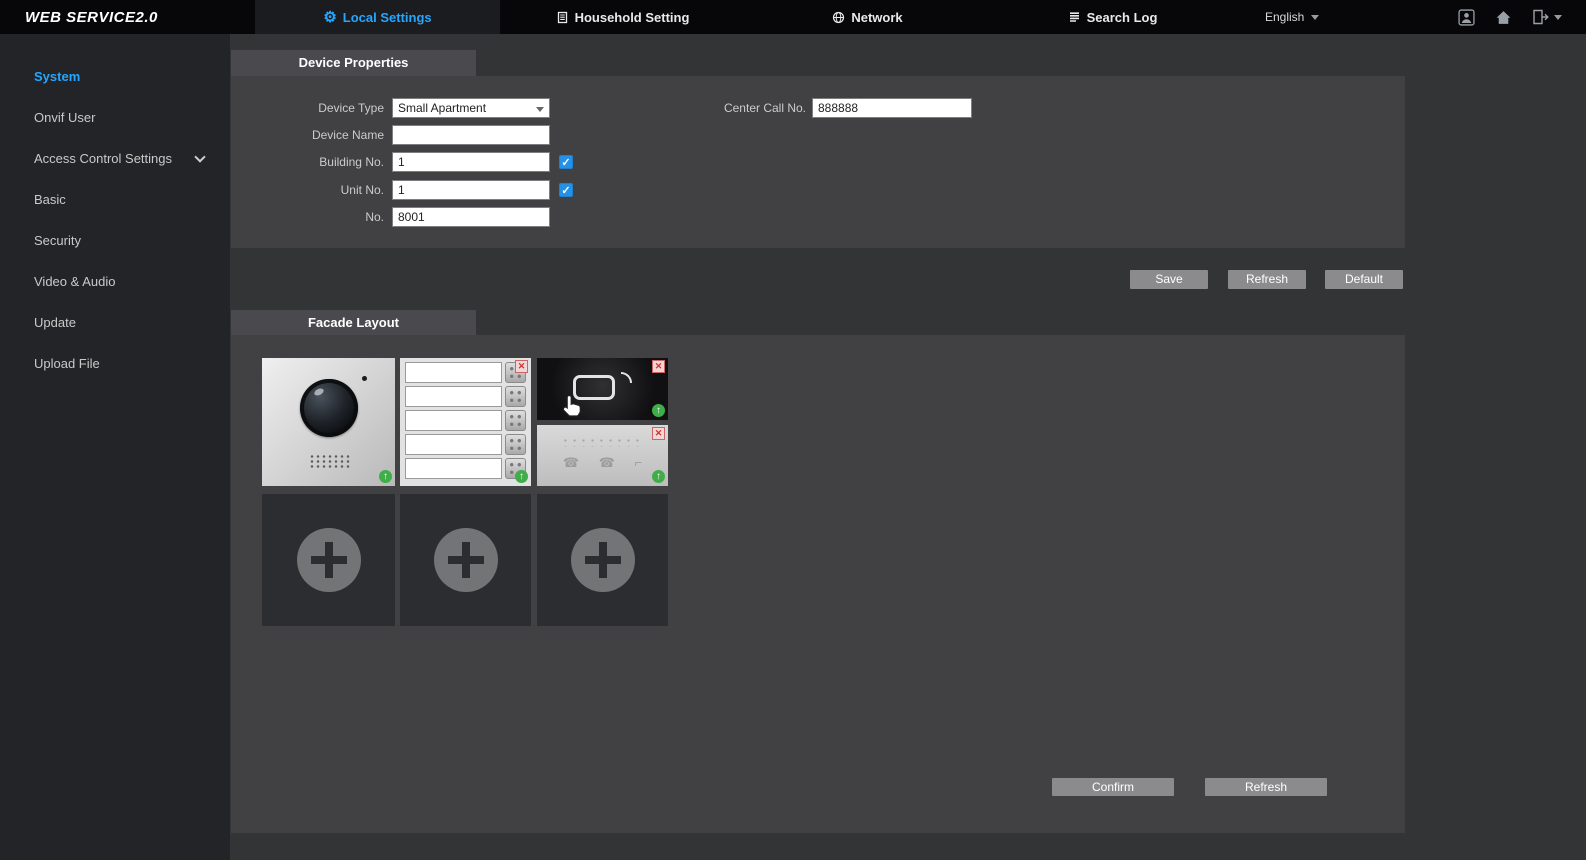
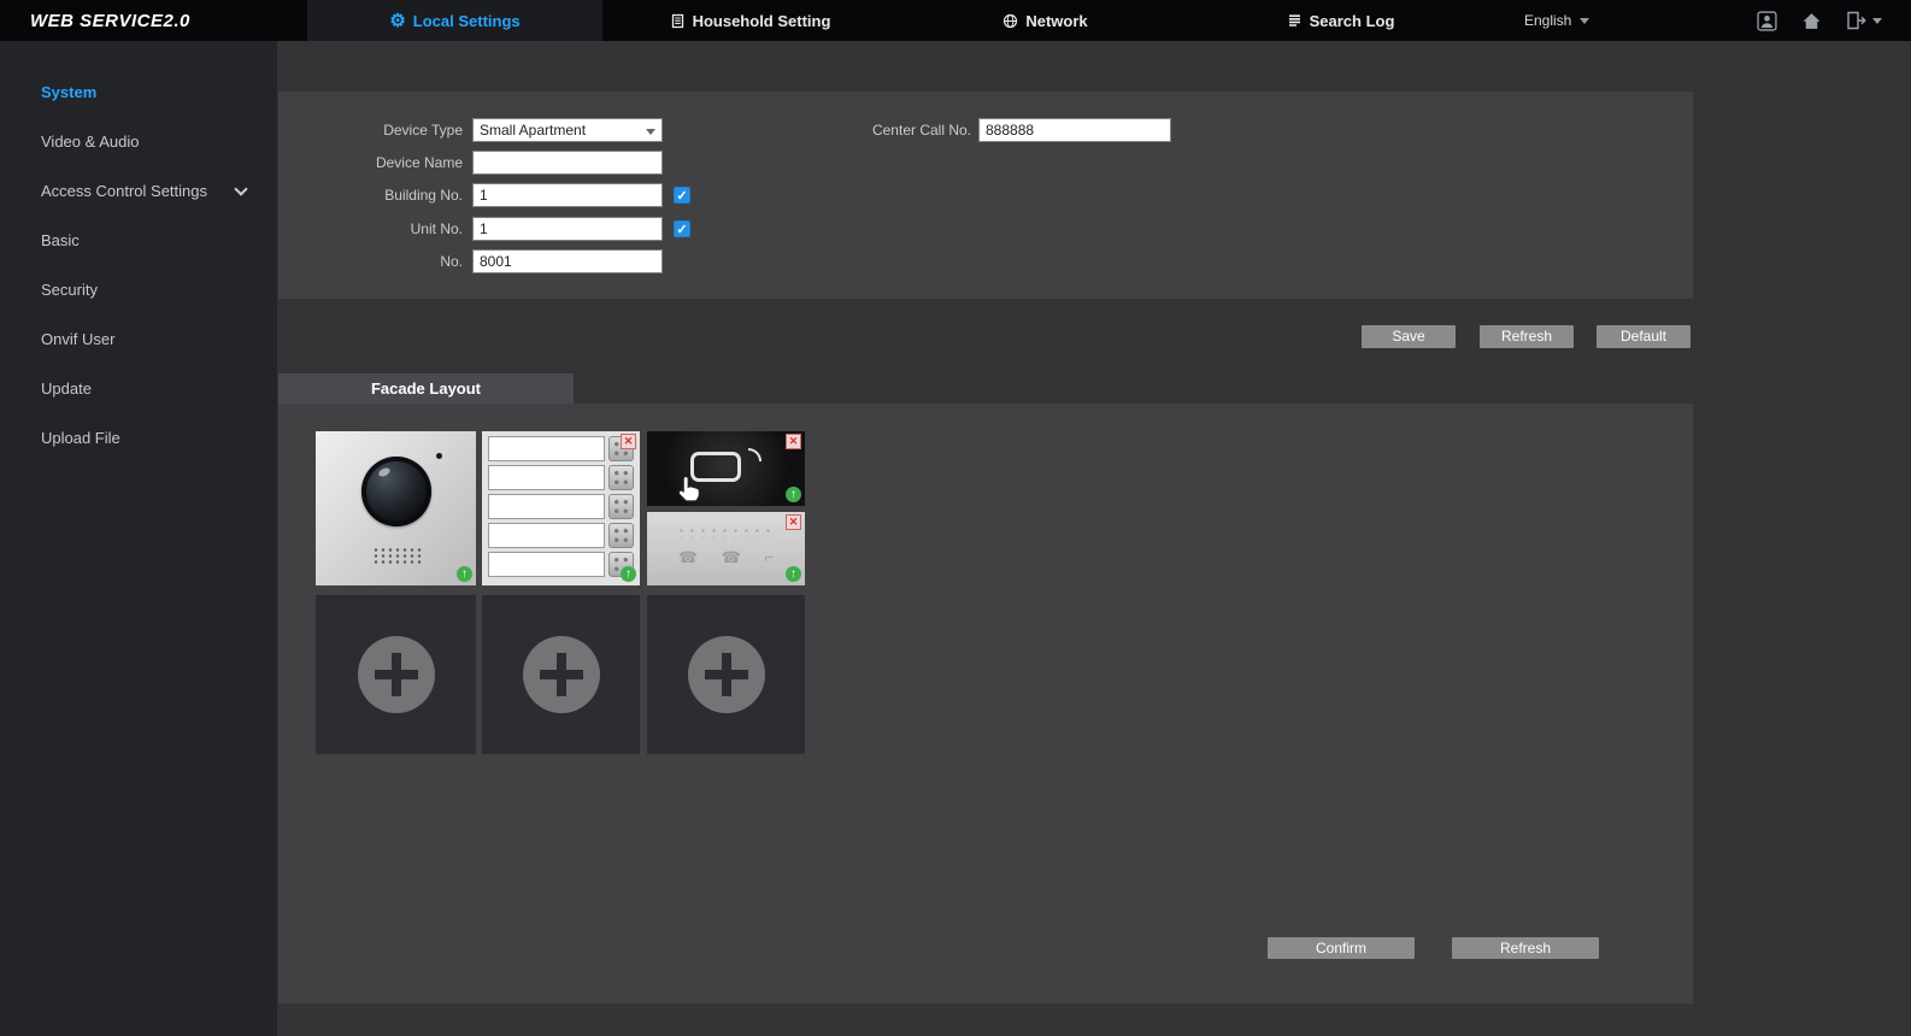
  WEB SERVICE2.0
  ⚙
  Local Settings
  Household Setting
  Network
  Search Log
  English
  System
- Onvif User
+ Video & Audio
  Access Control Settings
  Basic
  Security
- Video & Audio
+ Onvif User
  Update
  Upload File
- Device Properties
  Device Type
  Small Apartment
  Center Call No.
  888888
  Device Name
  Building No.
  1
  Unit No.
  1
  No.
  8001
  Save
  Refresh
  Default
  Facade Layout
  ↑
  ✕
  ↑
  ✕
  ↑
  ☎
  ☎
  ⌐
  ✕
  ↑
  Confirm
  Refresh
